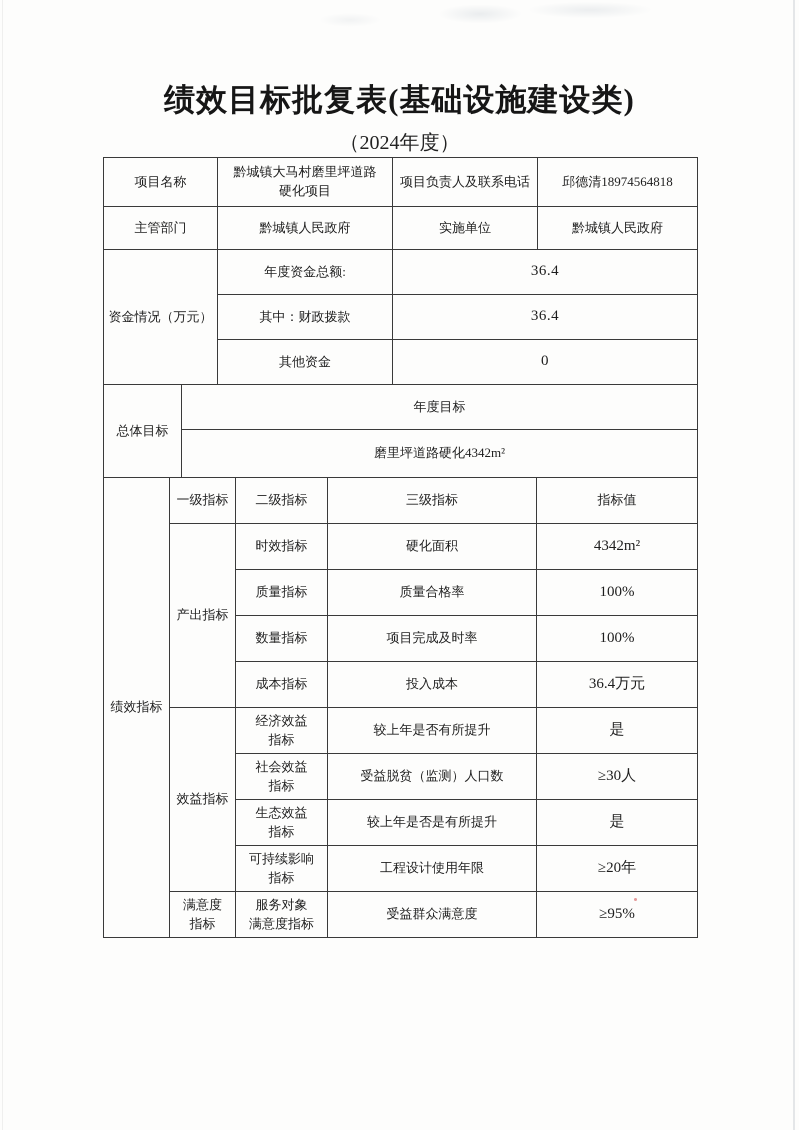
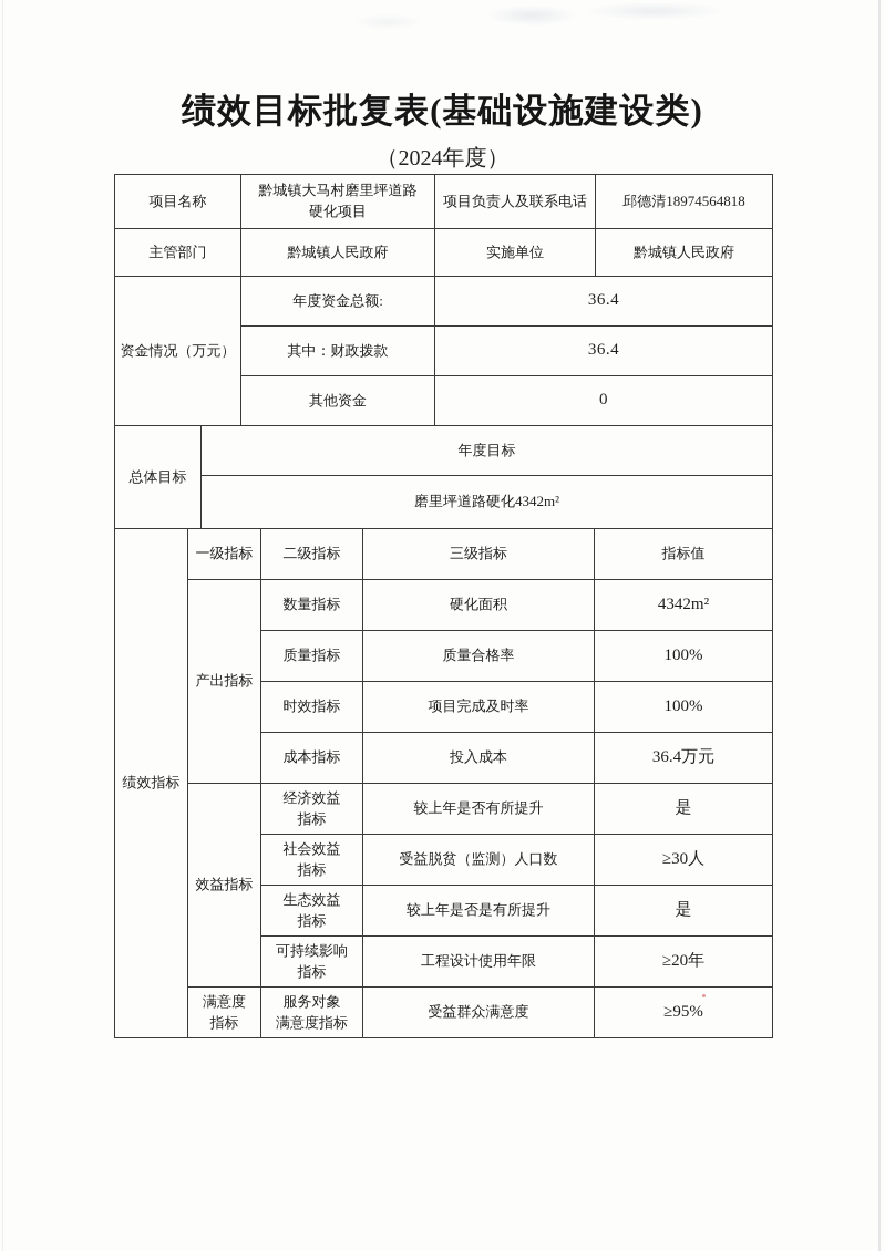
  绩效目标批复表(基础设施建设类)
  （2024年度）
  项目名称	黔城镇大马村磨里坪道路硬化项目	项目负责人及联系电话	邱德清18974564818
  主管部门	黔城镇人民政府	实施单位	黔城镇人民政府
  资金情况（万元）	年度资金总额:	36.4
  其中：财政拨款	36.4
  其他资金	0
  总体目标	年度目标
  磨里坪道路硬化4342m²
  绩效指标	一级指标	二级指标	三级指标	指标值
- 产出指标	时效指标	硬化面积	4342m²
+ 产出指标	数量指标	硬化面积	4342m²
  质量指标	质量合格率	100%
- 数量指标	项目完成及时率	100%
+ 时效指标	项目完成及时率	100%
  成本指标	投入成本	36.4万元
  效益指标	经济效益指标	较上年是否有所提升	是
  社会效益指标	受益脱贫（监测）人口数	≥30人
  生态效益指标	较上年是否是有所提升	是
  可持续影响指标	工程设计使用年限	≥20年
  满意度指标	服务对象满意度指标	受益群众满意度	≥95%
